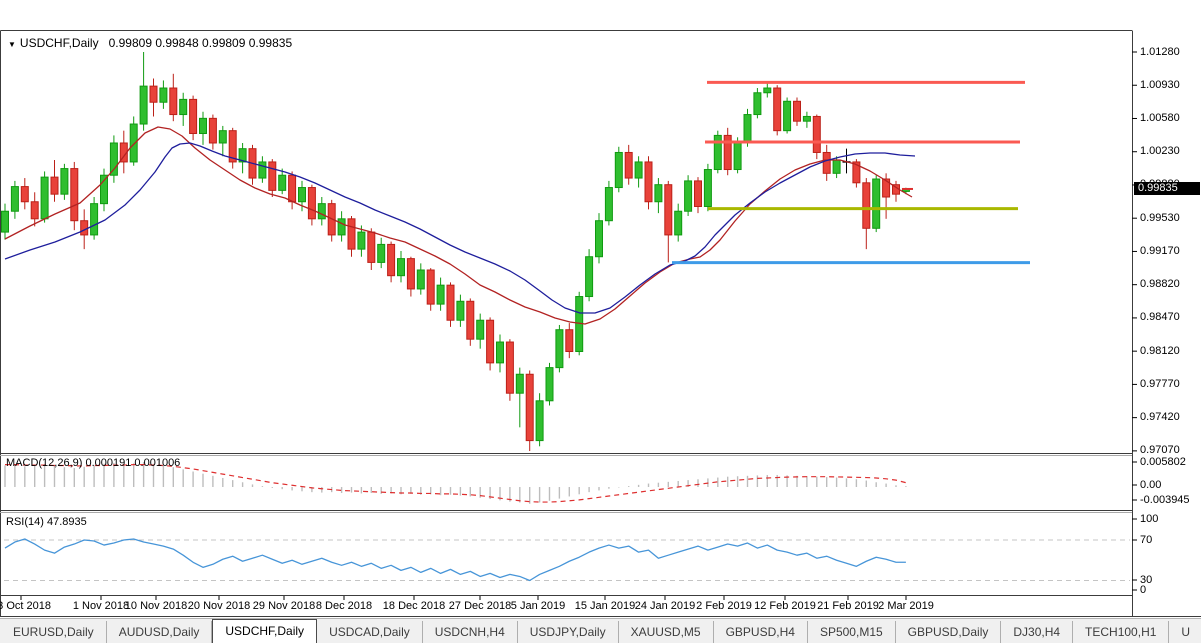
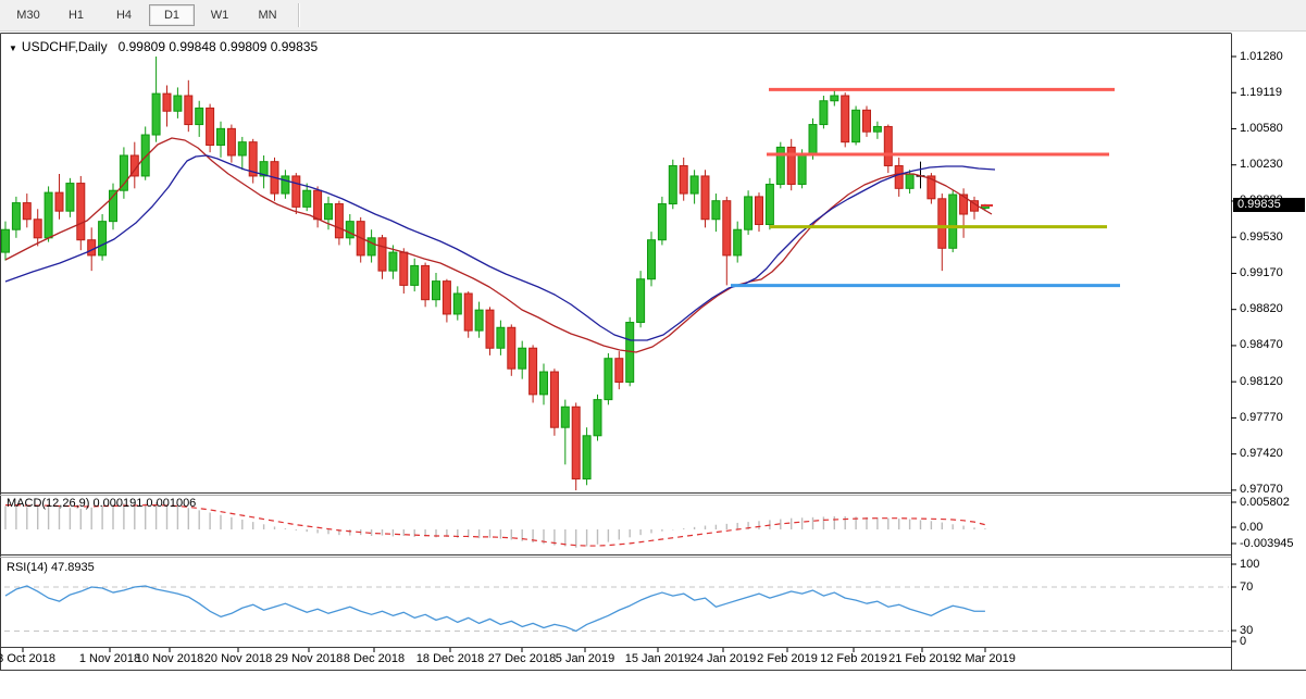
+ M30
+ H1
+ H4
+ D1
+ W1
+ MN
  ▼ USDCHF,Daily 0.99809 0.99848 0.99809 0.99835
  MACD(12,26,9) 0.000191 0.001006
  RSI(14) 47.8935
  0.99835
  1.01280
- 1.00930
+ 1.19119
  1.00580
  1.00230
  0.99530
  0.99170
  0.98820
  0.98470
  0.98120
  0.97770
  0.97420
  0.97070
  0.005802
  0.00
  -0.003945
  100
  70
  30
  0
  3 Oct 2018
  1 Nov 2018
  10 Nov 2018
  20 Nov 2018
  29 Nov 2018
  8 Dec 2018
  18 Dec 2018
  27 Dec 2018
  5 Jan 2019
  15 Jan 2019
  24 Jan 2019
  2 Feb 2019
  12 Feb 2019
  21 Feb 2019
  2 Mar 2019
- EURUSD,Daily
- AUDUSD,Daily
- USDCHF,Daily
- USDCAD,Daily
- USDCNH,H4
- USDJPY,Daily
- XAUUSD,M5
- GBPUSD,H4
- SP500,M15
- GBPUSD,Daily
- DJ30,H4
- TECH100,H1
- U
